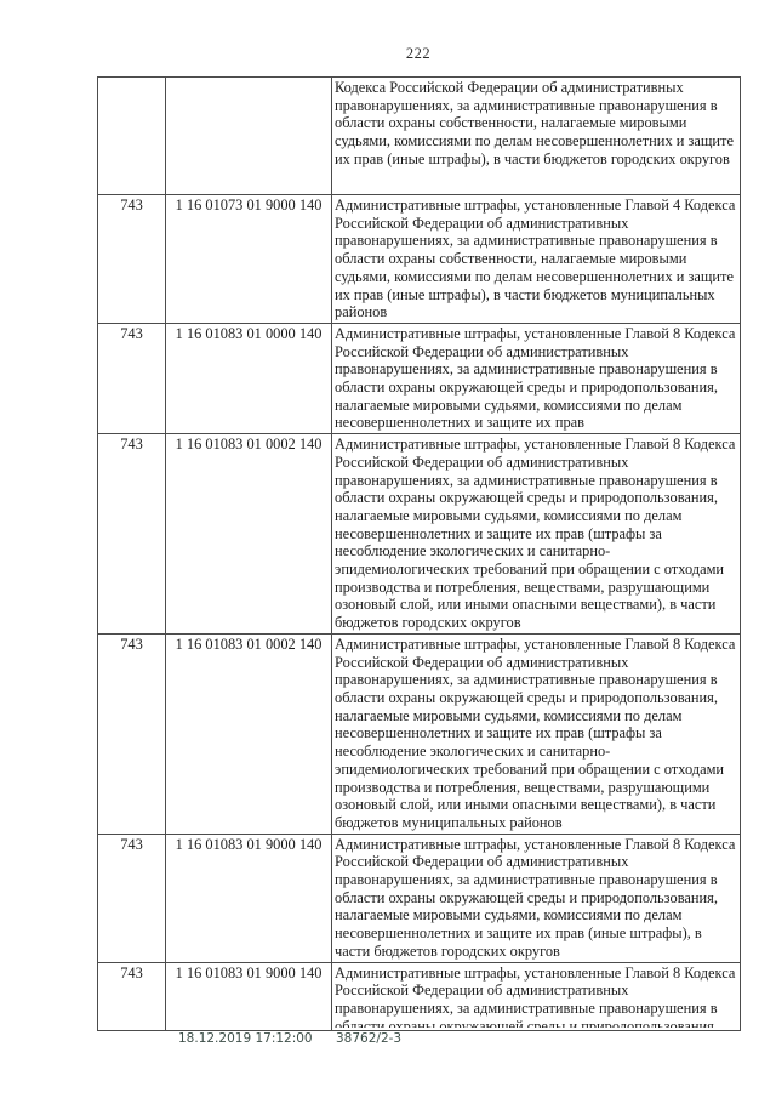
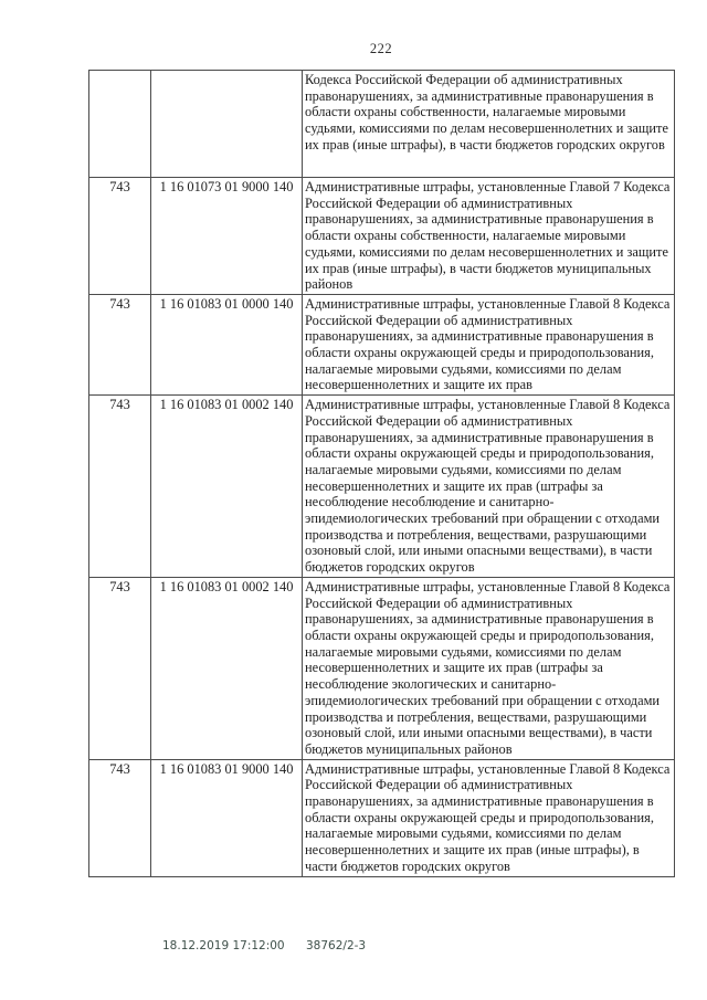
  222
  		Кодекса Российской Федерации об административных правонарушениях, за административные правонарушения в области охраны собственности, налагаемые мировыми судьями, комиссиями по делам несовершеннолетних и защите их прав (иные штрафы), в части бюджетов городских округов
- 743	1 16 01073 01 9000 140	Административные штрафы, установленные Главой 4 Кодекса Российской Федерации об административных правонарушениях, за административные правонарушения в области охраны собственности, налагаемые мировыми судьями, комиссиями по делам несовершеннолетних и защите их прав (иные штрафы), в части бюджетов муниципальных районов
+ 743	1 16 01073 01 9000 140	Административные штрафы, установленные Главой 7 Кодекса Российской Федерации об административных правонарушениях, за административные правонарушения в области охраны собственности, налагаемые мировыми судьями, комиссиями по делам несовершеннолетних и защите их прав (иные штрафы), в части бюджетов муниципальных районов
  743	1 16 01083 01 0000 140	Административные штрафы, установленные Главой 8 Кодекса Российской Федерации об административных правонарушениях, за административные правонарушения в области охраны окружающей среды и природопользования, налагаемые мировыми судьями, комиссиями по делам несовершеннолетних и защите их прав
- 743	1 16 01083 01 0002 140	Административные штрафы, установленные Главой 8 Кодекса Российской Федерации об административных правонарушениях, за административные правонарушения в области охраны окружающей среды и природопользования, налагаемые мировыми судьями, комиссиями по делам несовершеннолетних и защите их прав (штрафы за несоблюдение экологических и санитарно-эпидемиологических требований при обращении с отходами производства и потребления, веществами, разрушающими озоновый слой, или иными опасными веществами), в части бюджетов городских округов
+ 743	1 16 01083 01 0002 140	Административные штрафы, установленные Главой 8 Кодекса Российской Федерации об административных правонарушениях, за административные правонарушения в области охраны окружающей среды и природопользования, налагаемые мировыми судьями, комиссиями по делам несовершеннолетних и защите их прав (штрафы за несоблюдение несоблюдение и санитарно-эпидемиологических требований при обращении с отходами производства и потребления, веществами, разрушающими озоновый слой, или иными опасными веществами), в части бюджетов городских округов
  743	1 16 01083 01 0002 140	Административные штрафы, установленные Главой 8 Кодекса Российской Федерации об административных правонарушениях, за административные правонарушения в области охраны окружающей среды и природопользования, налагаемые мировыми судьями, комиссиями по делам несовершеннолетних и защите их прав (штрафы за несоблюдение экологических и санитарно-эпидемиологических требований при обращении с отходами производства и потребления, веществами, разрушающими озоновый слой, или иными опасными веществами), в части бюджетов муниципальных районов
  743	1 16 01083 01 9000 140	Административные штрафы, установленные Главой 8 Кодекса Российской Федерации об административных правонарушениях, за административные правонарушения в области охраны окружающей среды и природопользования, налагаемые мировыми судьями, комиссиями по делам несовершеннолетних и защите их прав (иные штрафы), в части бюджетов городских округов
- 743	1 16 01083 01 9000 140	Административные штрафы, установленные Главой 8 Кодекса Российской Федерации об административных правонарушениях, за административные правонарушения в области охраны окружающей среды и природопользования,
  18.12.2019 17:12:00
  38762/2-3
